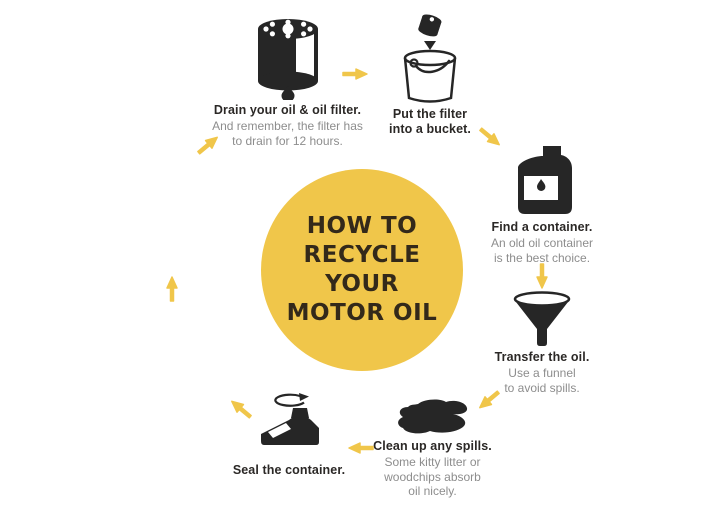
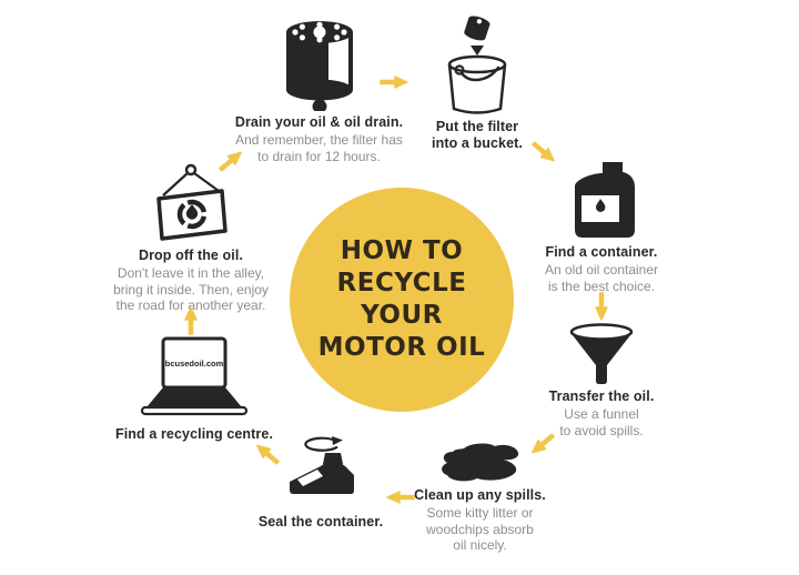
  HOW TO
  RECYCLE
  YOUR
  MOTOR OIL
- Drain your oil & oil filter.
+ Drain your oil & oil drain.
  And remember, the filter has
  to drain for 12 hours.
  Put the filter
  into a bucket.
  Find a container.
  An old oil container
  is the best choice.
  Transfer the oil.
  Use a funnel
  to avoid spills.
  Clean up any spills.
  Some kitty litter or
  woodchips absorb
  oil nicely.
  Seal the container.
+ bcusedoil.com
+ Find a recycling centre.
+ Drop off the oil.
+ Don't leave it in the alley,
+ bring it inside. Then, enjoy
+ the road for another year.
